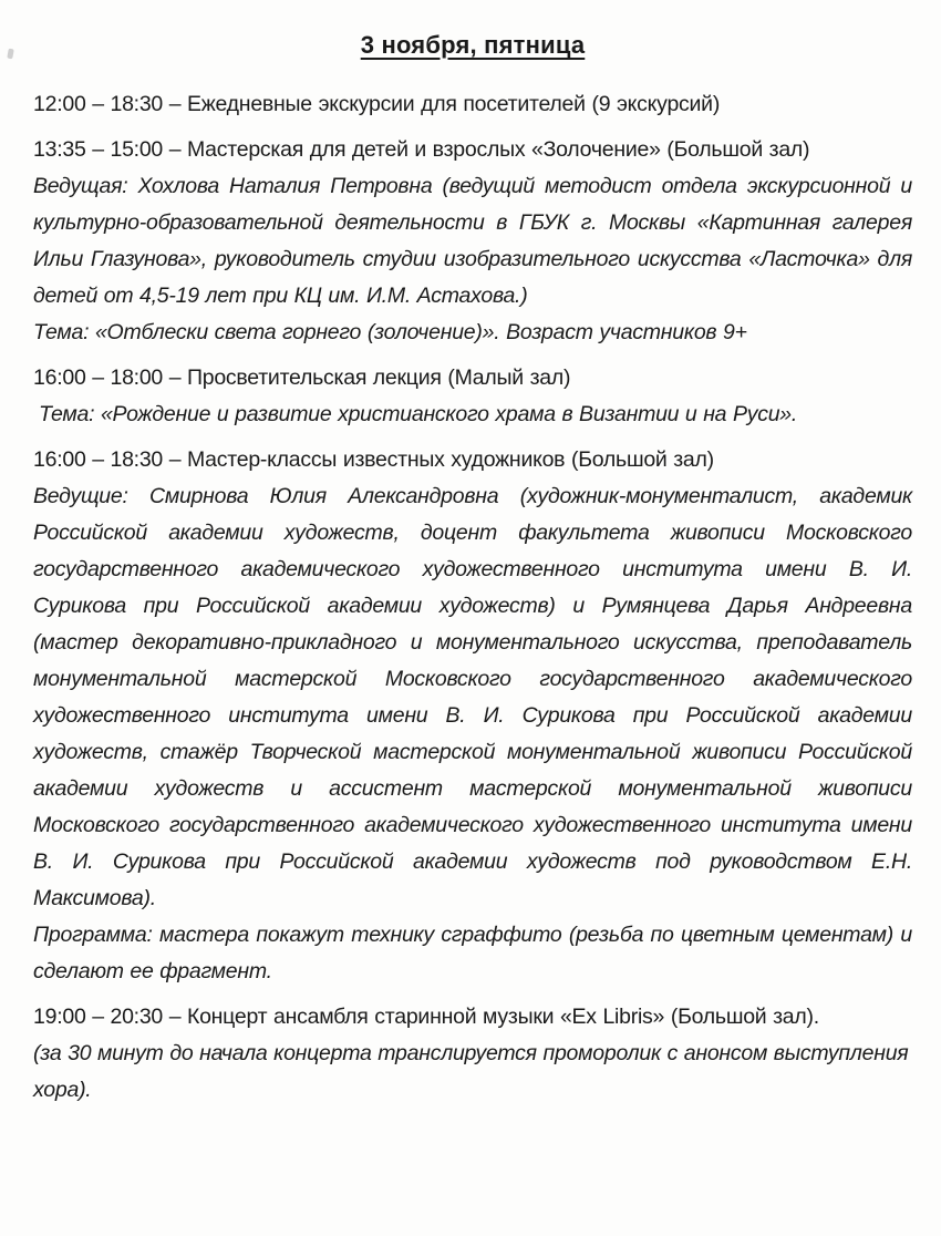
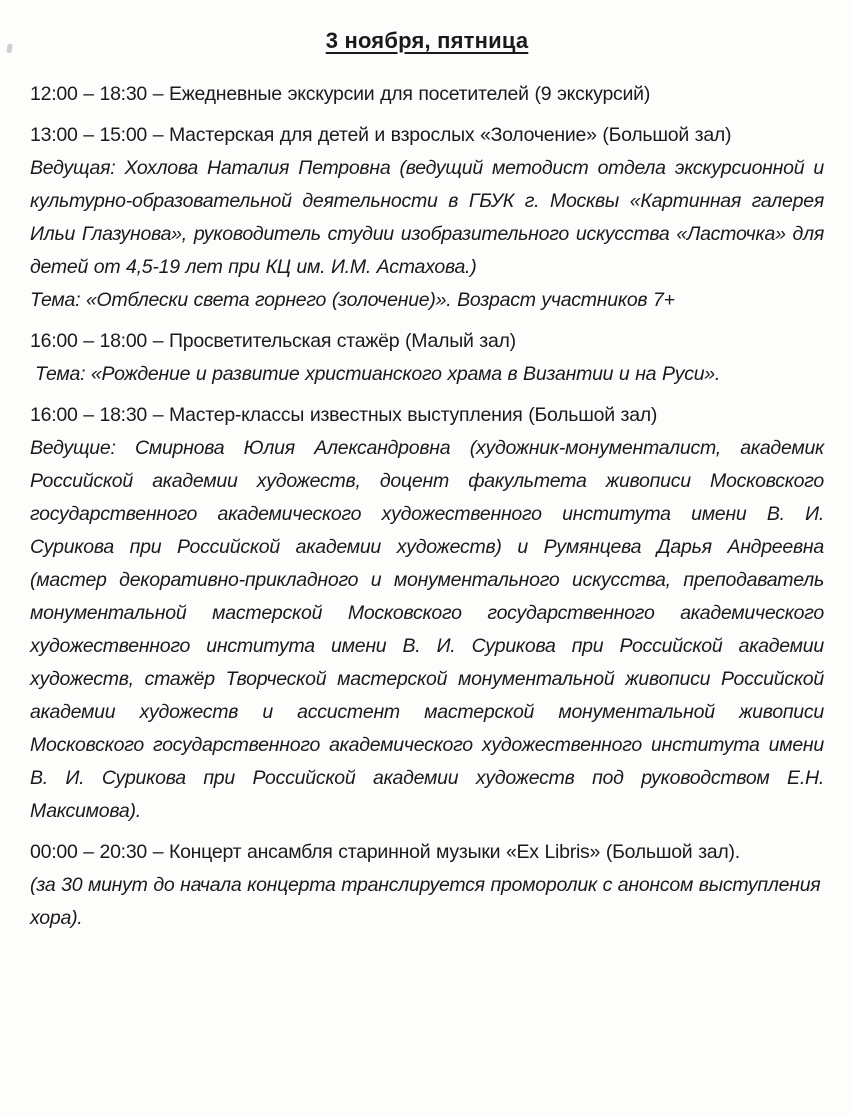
  3 ноября, пятница
  12:00 – 18:30 – Ежедневные экскурсии для посетителей (9 экскурсий)
- 13:35 – 15:00 – Мастерская для детей и взрослых «Золочение» (Большой зал)
+ 13:00 – 15:00 – Мастерская для детей и взрослых «Золочение» (Большой зал)
  Ведущая: Хохлова Наталия Петровна (ведущий методист отдела экскурсионной и культурно-образовательной деятельности в ГБУК г. Москвы «Картинная галерея Ильи Глазунова», руководитель студии изобразительного искусства «Ласточка» для детей от 4,5-19 лет при КЦ им. И.М. Астахова.)
- Тема: «Отблески света горнего (золочение)». Возраст участников 9+
+ Тема: «Отблески света горнего (золочение)». Возраст участников 7+
- 16:00 – 18:00 – Просветительская лекция (Малый зал)
+ 16:00 – 18:00 – Просветительская стажёр (Малый зал)
  Тема: «Рождение и развитие христианского храма в Византии и на Руси».
- 16:00 – 18:30 – Мастер-классы известных художников (Большой зал)
+ 16:00 – 18:30 – Мастер-классы известных выступления (Большой зал)
  Ведущие: Смирнова Юлия Александровна (художник-монументалист, академик Российской академии художеств, доцент факультета живописи Московского государственного академического художественного института имени В. И. Сурикова при Российской академии художеств) и Румянцева Дарья Андреевна (мастер декоративно-прикладного и монументального искусства, преподаватель монументальной мастерской Московского государственного академического художественного института имени В. И. Сурикова при Российской академии художеств, стажёр Творческой мастерской монументальной живописи Российской академии художеств и ассистент мастерской монументальной живописи Московского государственного академического художественного института имени В. И. Сурикова при Российской академии художеств под руководством Е.Н. Максимова).
- Программа: мастера покажут технику сграффито (резьба по цветным цементам) и сделают ее фрагмент.
- 19:00 – 20:30 – Концерт ансамбля старинной музыки «Ex Libris» (Большой зал).
+ 00:00 – 20:30 – Концерт ансамбля старинной музыки «Ex Libris» (Большой зал).
  (за 30 минут до начала концерта транслируется проморолик с анонсом выступления хора).
